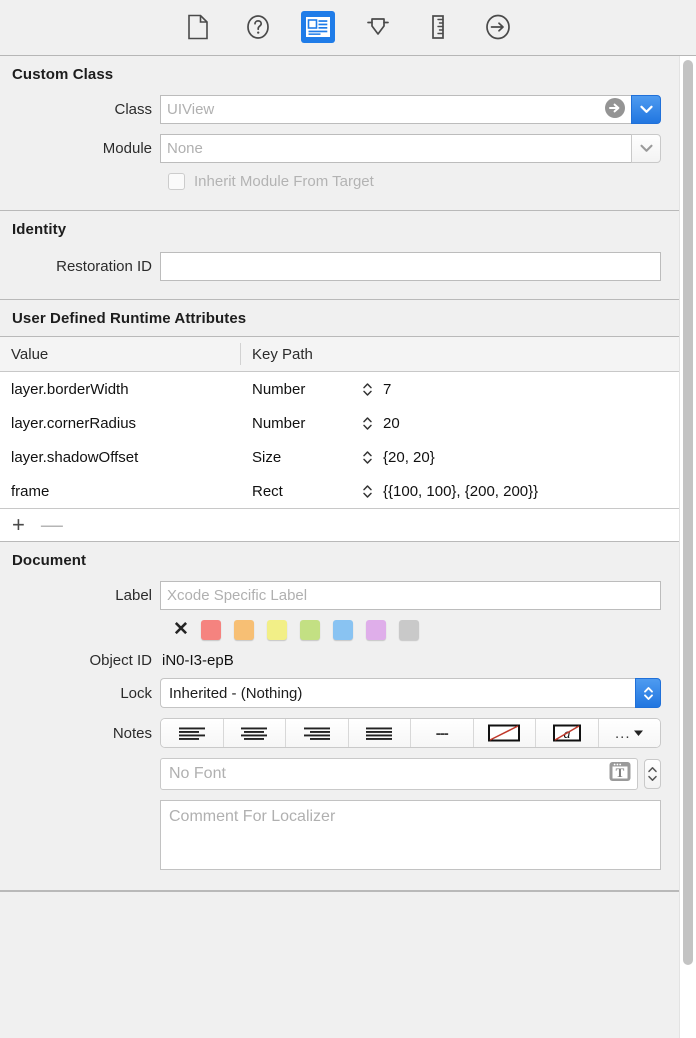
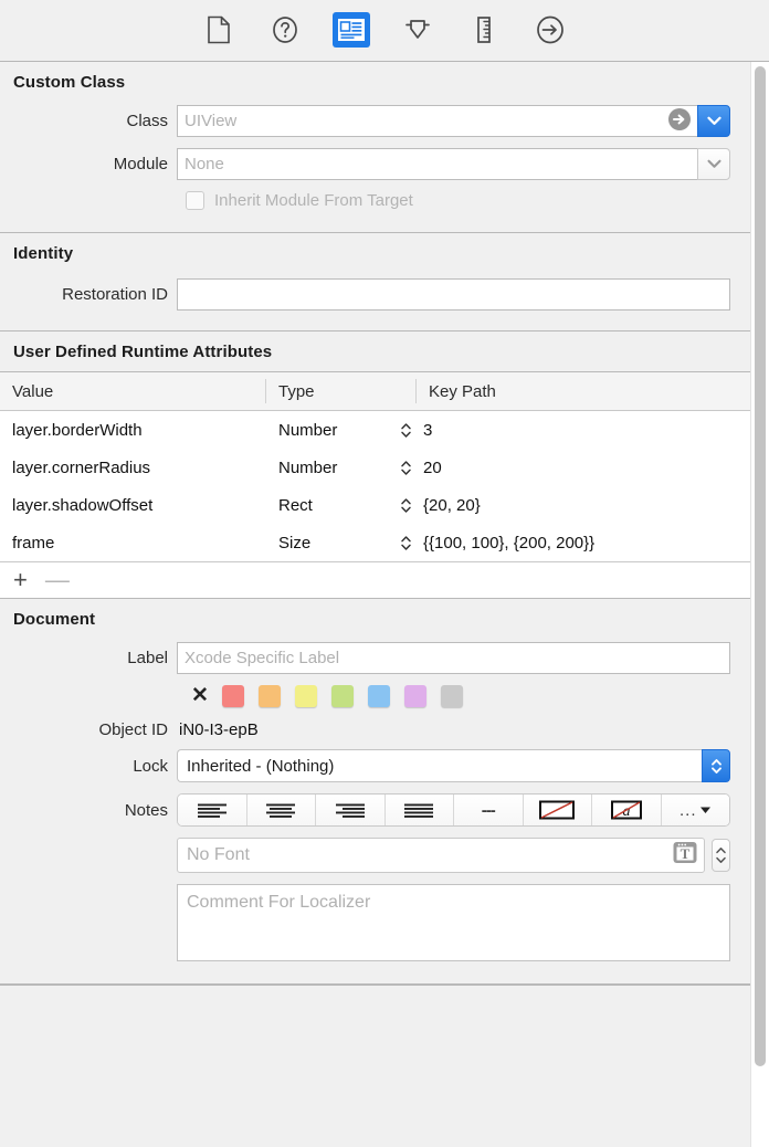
  Custom Class
  Class
  UIView
  Module
  None
  Inherit Module From Target
  Identity
  Restoration ID
  User Defined Runtime Attributes
  Value
+ Type
  Key Path
  layer.borderWidth
  Number
- 7
+ 3
  layer.cornerRadius
  Number
  20
  layer.shadowOffset
- Size
+ Rect
  {20, 20}
  frame
- Rect
+ Size
  {{100, 100}, {200, 200}}
  +
  —
  Document
  Label
  Xcode Specific Label
  ✕
  Object ID
  iN0-I3-epB
  Lock
  Inherited - (Nothing)
  Notes
  ---
  a
  ...
  No Font
  T
  Comment For Localizer
